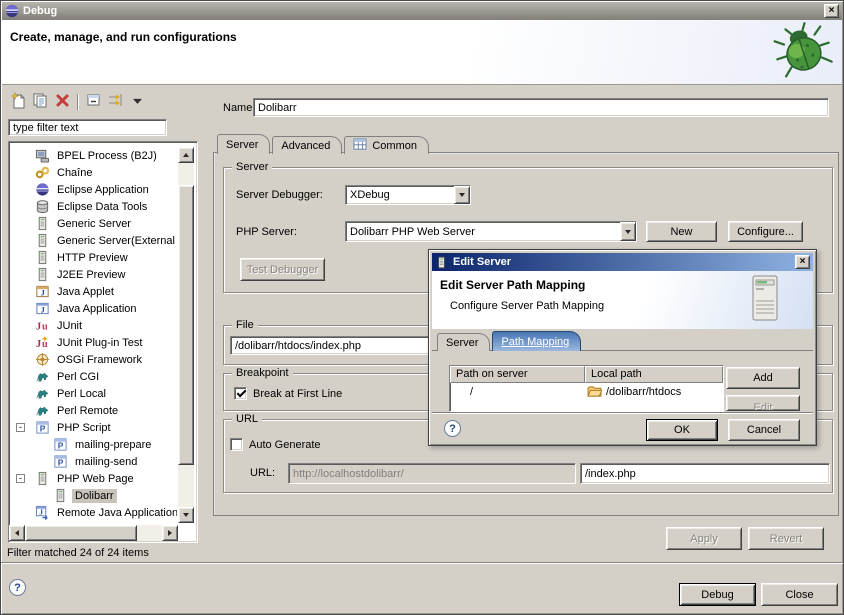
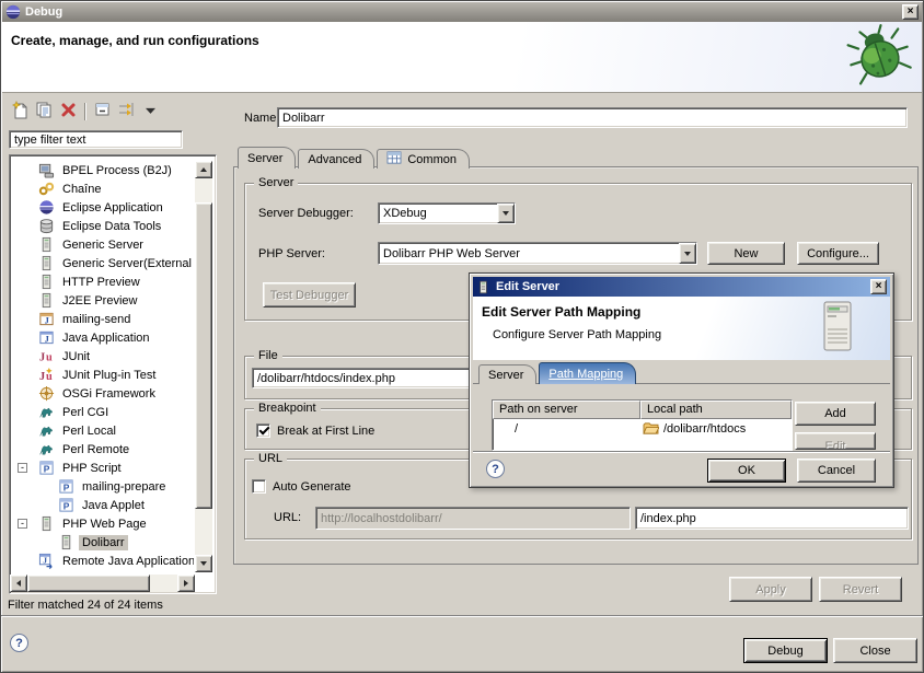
  Debug
  ×
  Create, manage, and run configurations
  type filter text
  BPEL Process (B2J)
  Chaîne
  Eclipse Application
  Eclipse Data Tools
  Generic Server
  Generic Server(External
  HTTP Preview
  J2EE Preview
  J
- Java Applet
+ mailing-send
  J
  Java Application
  J
  u
  JUnit
  J
  u
  JUnit Plug-in Test
  OSGi Framework
  Perl CGI
  Perl Local
  Perl Remote
  -
  P
  PHP Script
  P
  mailing-prepare
  P
- mailing-send
+ Java Applet
  -
  PHP Web Page
  Dolibarr
  J
  Remote Java Application
  Filter matched 24 of 24 items
  Name
  Dolibarr
  Server
  Advanced
  Common
  Server
  Server Debugger:
  XDebug
  PHP Server:
  Dolibarr PHP Web Server
  New
  Configure...
  Test Debugger
  File
  /dolibarr/htdocs/index.php
  Breakpoint
  Break at First Line
  URL
  Auto Generate
  URL:
  http://localhostdolibarr/
  /index.php
  Apply
  Revert
  ?
  Debug
  Close
  Edit Server
  ×
  Edit Server Path Mapping
  Configure Server Path Mapping
  Server
  Path Mapping
  Path on server
  Local path
  /
  /dolibarr/htdocs
  Add
  Edit
  ?
  OK
  Cancel
